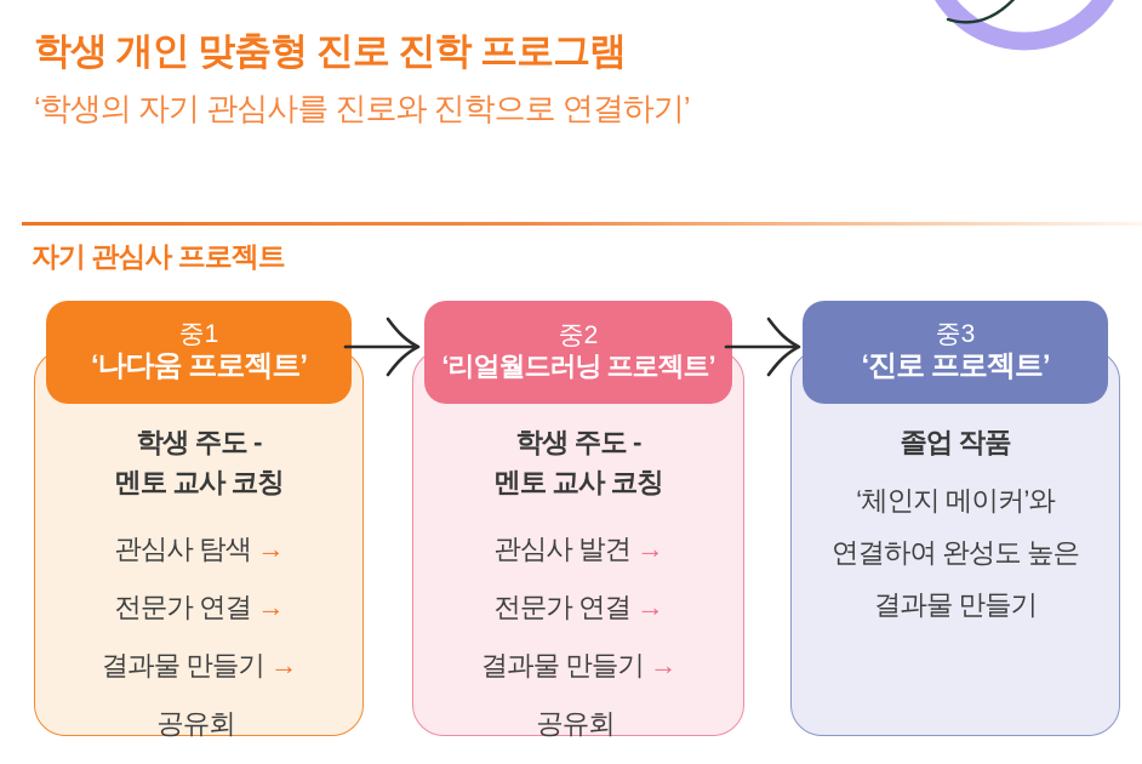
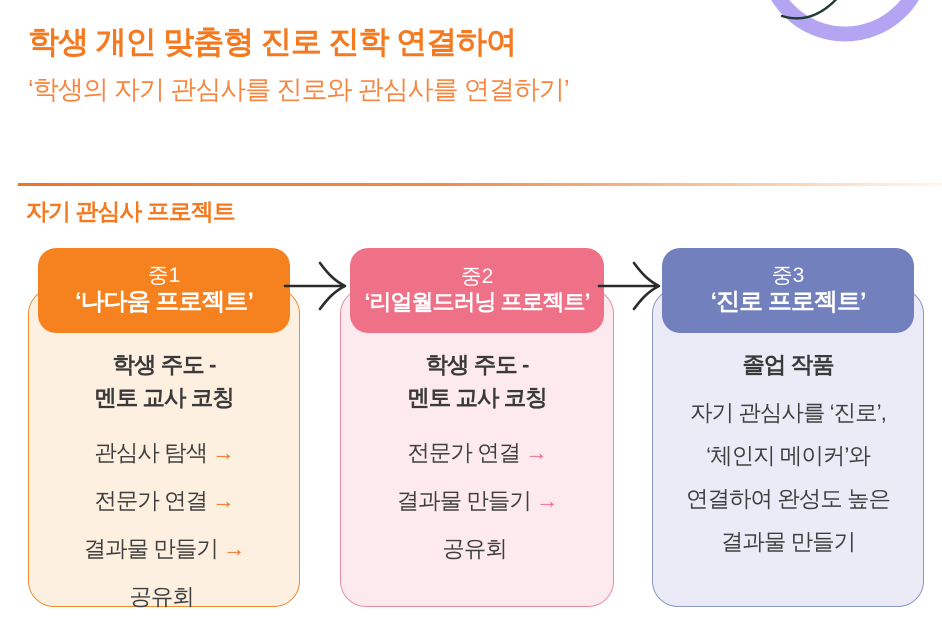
- 학생 개인 맞춤형 진로 진학 프로그램
+ 학생 개인 맞춤형 진로 진학 연결하여
- ‘학생의 자기 관심사를 진로와 진학으로 연결하기’
+ ‘학생의 자기 관심사를 진로와 관심사를 연결하기’
  자기 관심사 프로젝트
  중1
  ‘나다움 프로젝트’
  학생 주도 -
  멘토 교사 코칭
  관심사 탐색 →
  전문가 연결 →
  결과물 만들기 →
  공유회
  중2
  ‘리얼월드러닝 프로젝트’
  학생 주도 -
  멘토 교사 코칭
- 관심사 발견 →
  전문가 연결 →
  결과물 만들기 →
  공유회
  중3
  ‘진로 프로젝트’
  졸업 작품
+ 자기 관심사를 ‘진로’,
  ‘체인지 메이커’와
  연결하여 완성도 높은
  결과물 만들기
